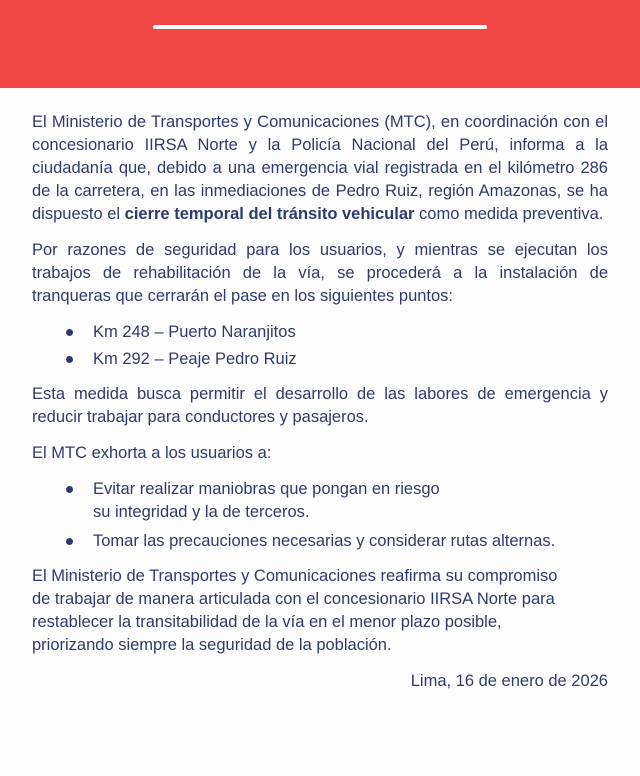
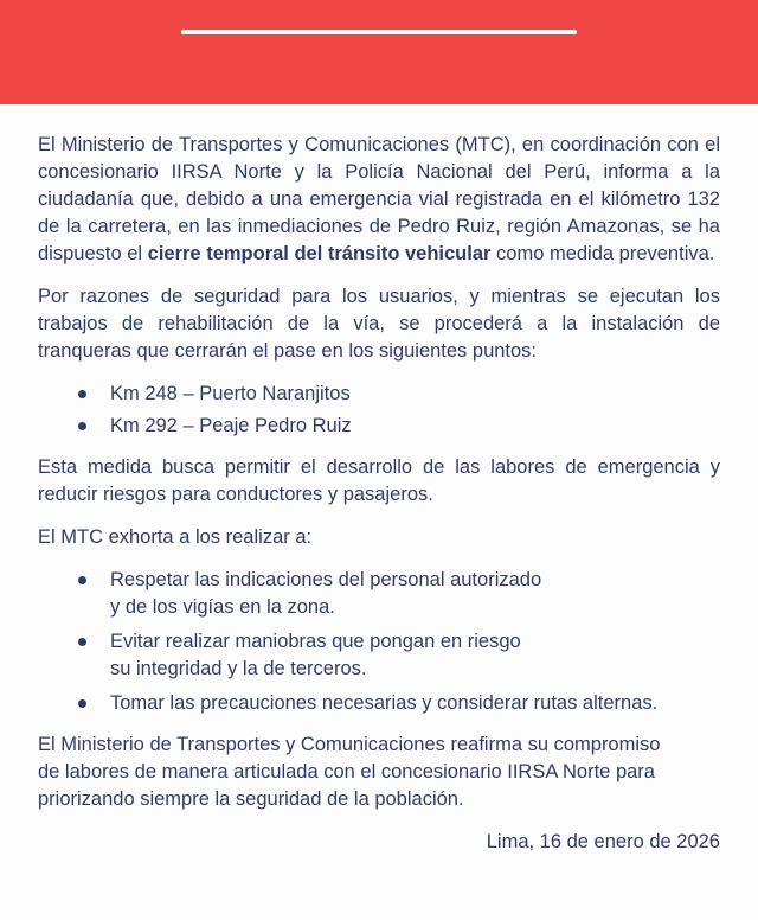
- El Ministerio de Transportes y Comunicaciones (MTC), en coordinación con el concesionario IIRSA Norte y la Policía Nacional del Perú, informa a la ciudadanía que, debido a una emergencia vial registrada en el kilómetro 286 de la carretera, en las inmediaciones de Pedro Ruiz, región Amazonas, se ha dispuesto el cierre temporal del tránsito vehicular como medida preventiva.
+ El Ministerio de Transportes y Comunicaciones (MTC), en coordinación con el concesionario IIRSA Norte y la Policía Nacional del Perú, informa a la ciudadanía que, debido a una emergencia vial registrada en el kilómetro 132 de la carretera, en las inmediaciones de Pedro Ruiz, región Amazonas, se ha dispuesto el cierre temporal del tránsito vehicular como medida preventiva.
  Por razones de seguridad para los usuarios, y mientras se ejecutan los trabajos de rehabilitación de la vía, se procederá a la instalación de tranqueras que cerrarán el pase en los siguientes puntos:
  Km 248 – Puerto Naranjitos
  Km 292 – Peaje Pedro Ruiz
- Esta medida busca permitir el desarrollo de las labores de emergencia y reducir trabajar para conductores y pasajeros.
+ Esta medida busca permitir el desarrollo de las labores de emergencia y reducir riesgos para conductores y pasajeros.
- El MTC exhorta a los usuarios a:
+ El MTC exhorta a los realizar a:
+ Respetar las indicaciones del personal autorizado
+ y de los vigías en la zona.
  Evitar realizar maniobras que pongan en riesgo
  su integridad y la de terceros.
  Tomar las precauciones necesarias y considerar rutas alternas.
  El Ministerio de Transportes y Comunicaciones reafirma su compromiso
- de trabajar de manera articulada con el concesionario IIRSA Norte para
+ de labores de manera articulada con el concesionario IIRSA Norte para
- restablecer la transitabilidad de la vía en el menor plazo posible,
  priorizando siempre la seguridad de la población.
  Lima, 16 de enero de 2026
